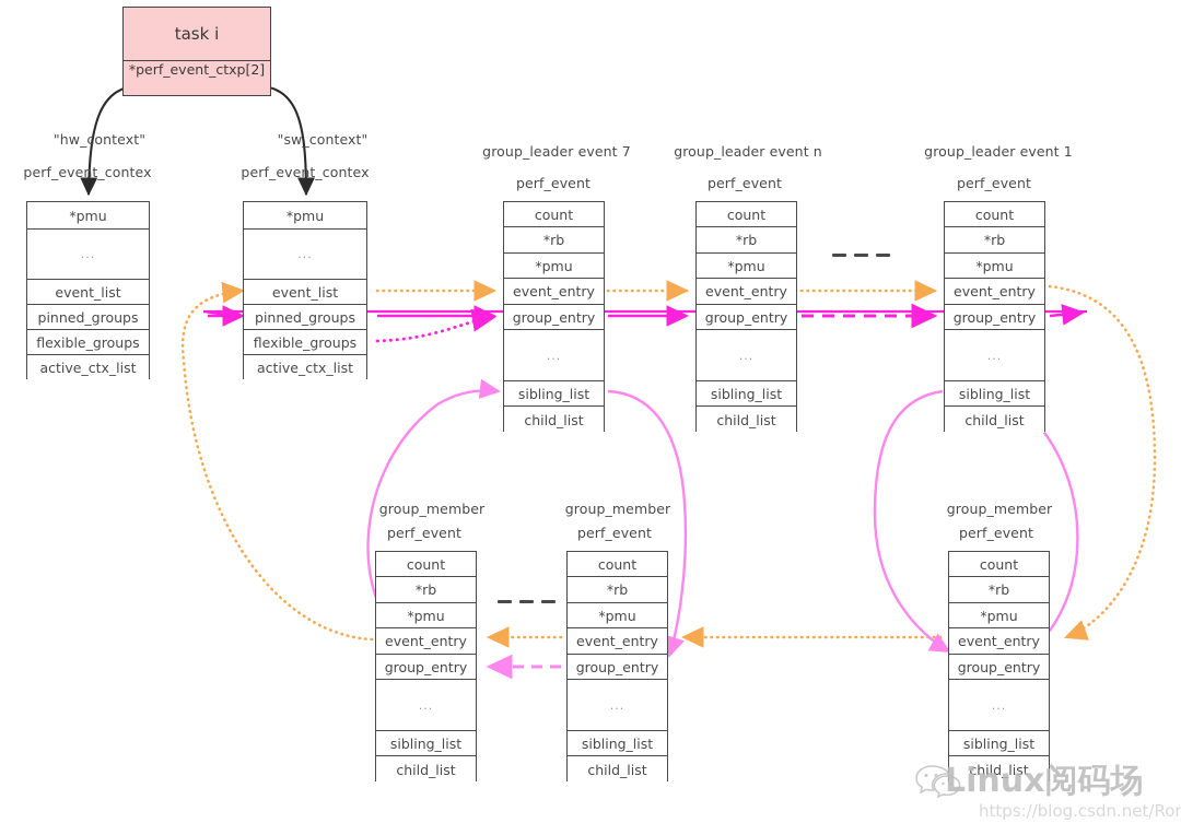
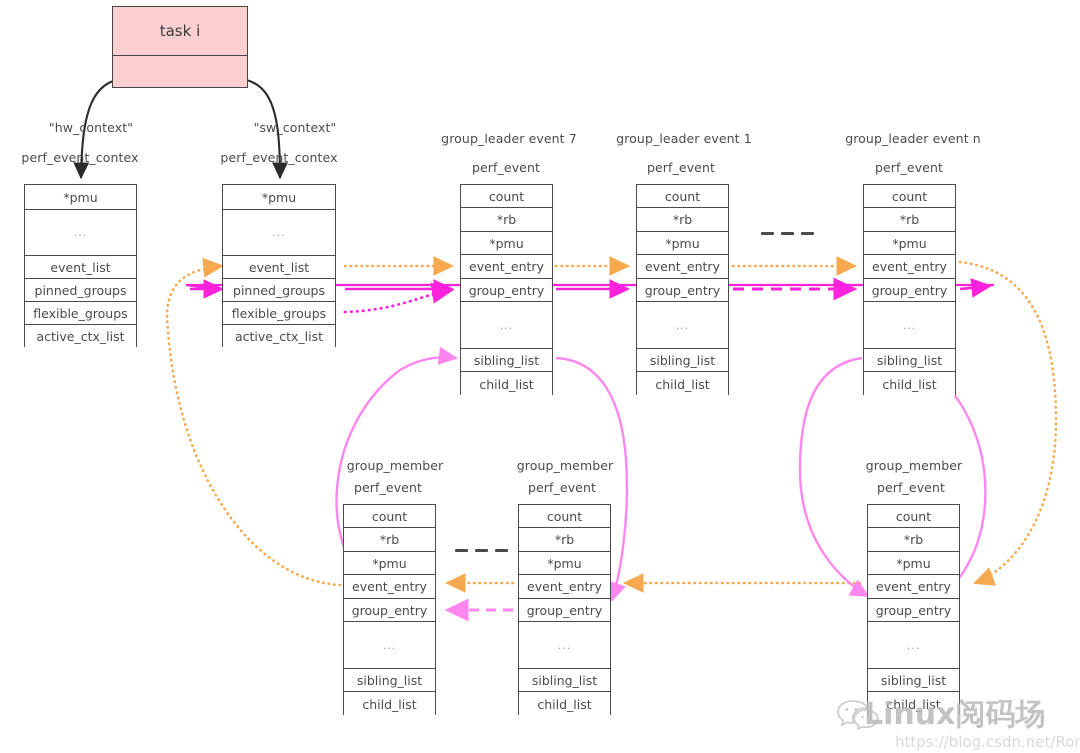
  task i
- *perf_event_ctxp[2]
  "hw_context"
  "sw_context"
  perf_event_contex
  *pmu
  ...
  event_list
  pinned_groups
  flexible_groups
  active_ctx_list
  perf_event_contex
  *pmu
  ...
  event_list
  pinned_groups
  flexible_groups
  active_ctx_list
  group_leader event 7
  perf_event
  count
  *rb
  *pmu
  event_entry
  group_entry
  ...
  sibling_list
  child_list
- group_leader event n
+ group_leader event 1
  perf_event
  count
  *rb
  *pmu
  event_entry
  group_entry
  ...
  sibling_list
  child_list
- group_leader event 1
+ group_leader event n
  perf_event
  count
  *rb
  *pmu
  event_entry
  group_entry
  ...
  sibling_list
  child_list
  group_member
  perf_event
  count
  *rb
  *pmu
  event_entry
  group_entry
  ...
  sibling_list
  child_list
  group_member
  perf_event
  count
  *rb
  *pmu
  event_entry
  group_entry
  ...
  sibling_list
  child_list
  group_member
  perf_event
  count
  *rb
  *pmu
  event_entry
  group_entry
  ...
  sibling_list
  child_list
  Linux阅码场
  https://blog.csdn.net/Ron
